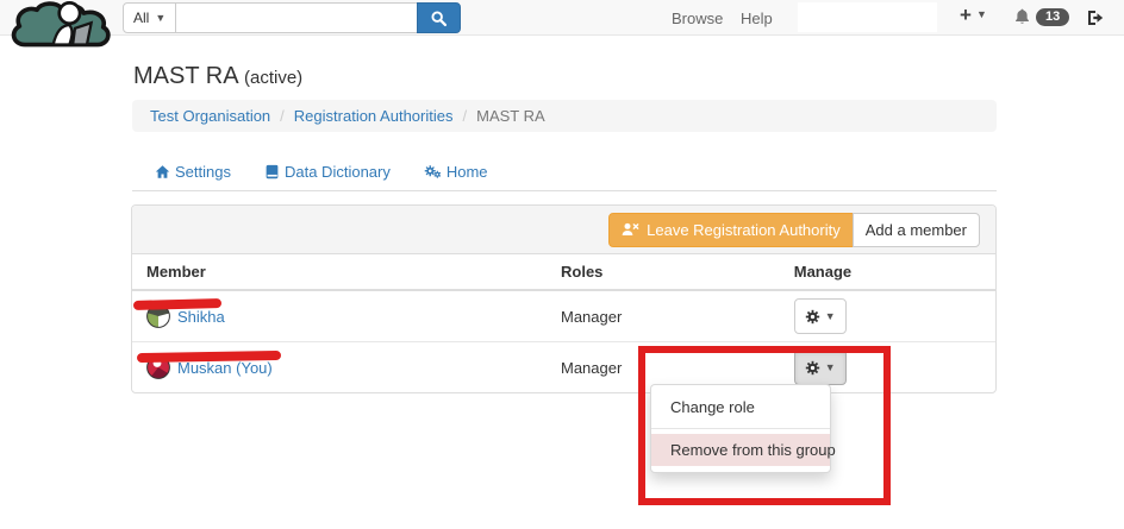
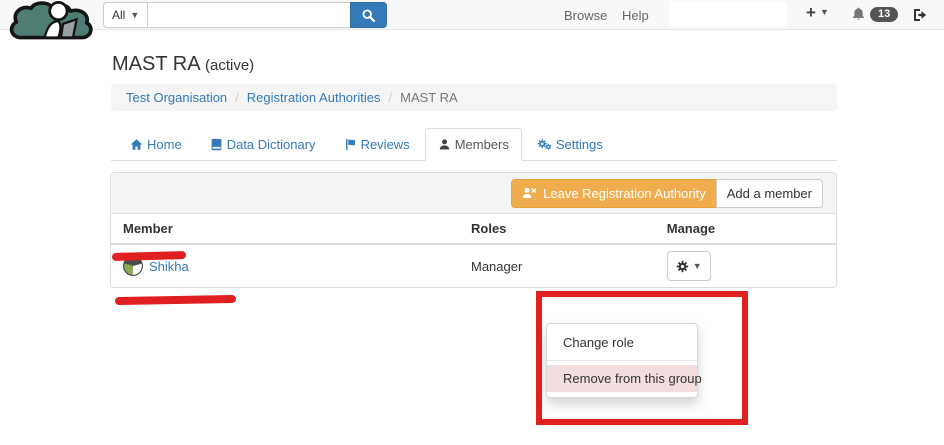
  All
  ▼
  Browse
  Help
  +
  ▼
  13
  MAST RA (active)
  Test Organisation
  /
  Registration Authorities
  /
  MAST RA
- Settings
+ Home
  Data Dictionary
+ Reviews
+ Members
- Home
+ Settings
  Leave Registration Authority
  Add a member
  Member	Roles	Manage
  Shikha	Manager	▼
- Muskan (You)	Manager	▼
  Change role
  Remove from this group
